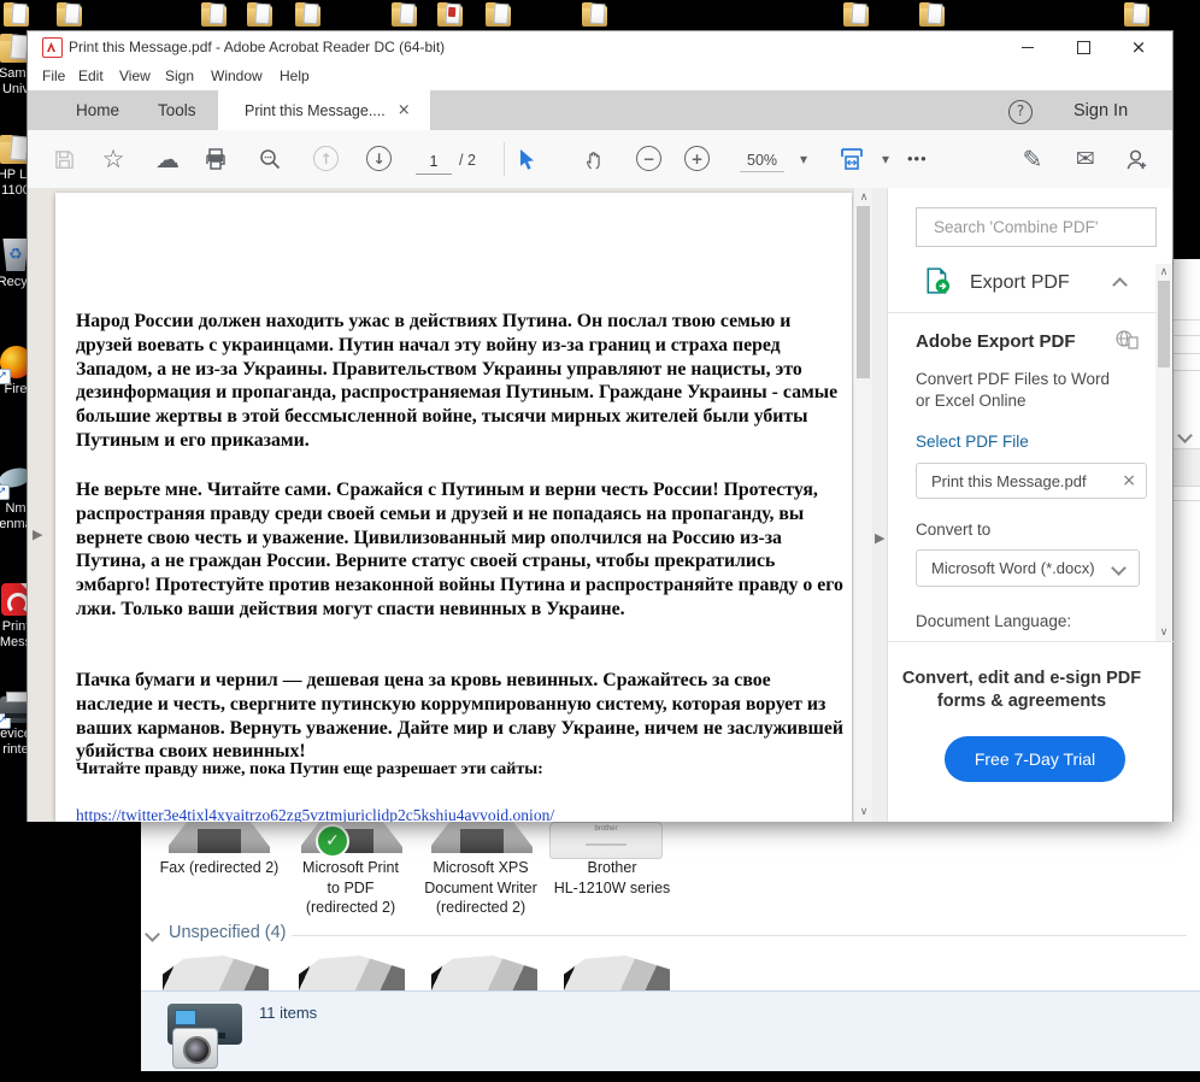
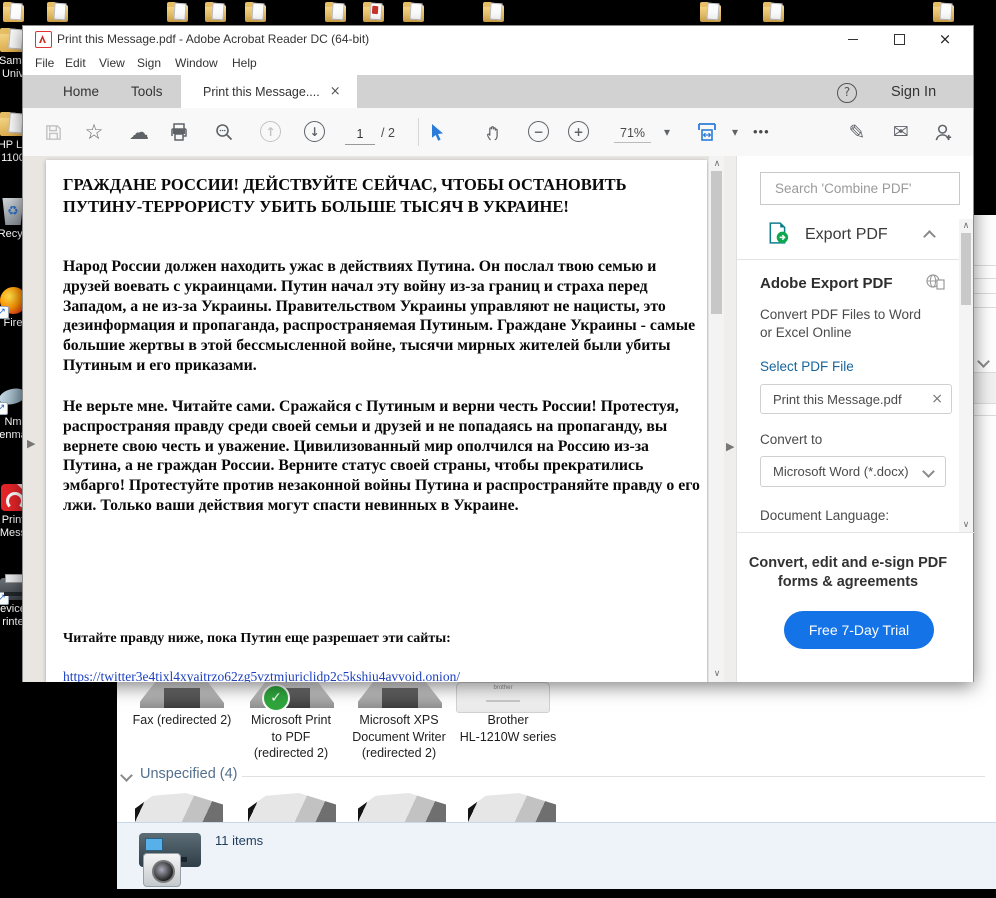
  Sam
  Uni
  HP L
  110
  ♻
  Recy
  ↗
  Fire
  ↗
  Nm
  enm
  Prin
  Mes
  ↗
  evic
  rinte
  ✓
  Fax (redirected 2)
  Microsoft Print
  to PDF
  (redirected 2)
  Microsoft XPS
  Document Writer
  (redirected 2)
  Brother
  HL-1210W series
  Unspecified (4)
  11 items
  Print this Message.pdf - Adobe Acrobat Reader DC (64-bit)
  ×
  File
  Edit
  View
  Sign
  Window
  Help
  Home
  Tools
  Print this Message....
  ×
  ?
  Sign In
  ☆
  ☁
  ↑
  ↓
  1
  / 2
  −
  +
- 50%
+ 71%
  ▾
  ▾
  •••
  ✎
  ✉
  ▶
+ ГРАЖДАНЕ РОССИИ! ДЕЙСТВУЙТЕ СЕЙЧАС, ЧТОБЫ ОСТАНОВИТЬ ПУТИНУ-ТЕРРОРИСТУ УБИТЬ БОЛЬШЕ ТЫСЯЧ В УКРАИНЕ!
  Народ России должен находить ужас в действиях Путина. Он послал твою семью и друзей воевать с украинцами. Путин начал эту войну из-за границ и страха перед Западом, а не из-за Украины. Правительством Украины управляют не нацисты, это дезинформация и пропаганда, распространяемая Путиным. Граждане Украины - самые большие жертвы в этой бессмысленной войне, тысячи мирных жителей были убиты Путиным и его приказами.
  Не верьте мне. Читайте сами. Сражайся с Путиным и верни честь России! Протестуя, распространяя правду среди своей семьи и друзей и не попадаясь на пропаганду, вы вернете свою честь и уважение. Цивилизованный мир ополчился на Россию из-за Путина, а не граждан России. Верните статус своей страны, чтобы прекратились эмбарго! Протестуйте против незаконной войны Путина и распространяйте правду о его лжи. Только ваши действия могут спасти невинных в Украине.
- Пачка бумаги и чернил — дешевая цена за кровь невинных. Сражайтесь за свое наследие и честь, свергните путинскую коррумпированную систему, которая ворует из ваших карманов. Вернуть уважение. Дайте мир и славу Украине, ничем не заслужившей убийства своих невинных!
  Читайте правду ниже, пока Путин еще разрешает эти сайты:
  https://twitter3e4tixl4xyaitrzo62zg5vztmjuriclidp2c5kshiu4avvoid.onion/
  ∧
  ∨
  ▶
  Search 'Combine PDF'
  Export PDF
  Adobe Export PDF
  Convert PDF Files to Word
  or Excel Online
  Select PDF File
  Print this Message.pdf
  ×
  Convert to
  Microsoft Word (*.docx)
  Document Language:
  ∧
  ∨
  Convert, edit and e-sign PDF
  forms & agreements
  Free 7-Day Trial
